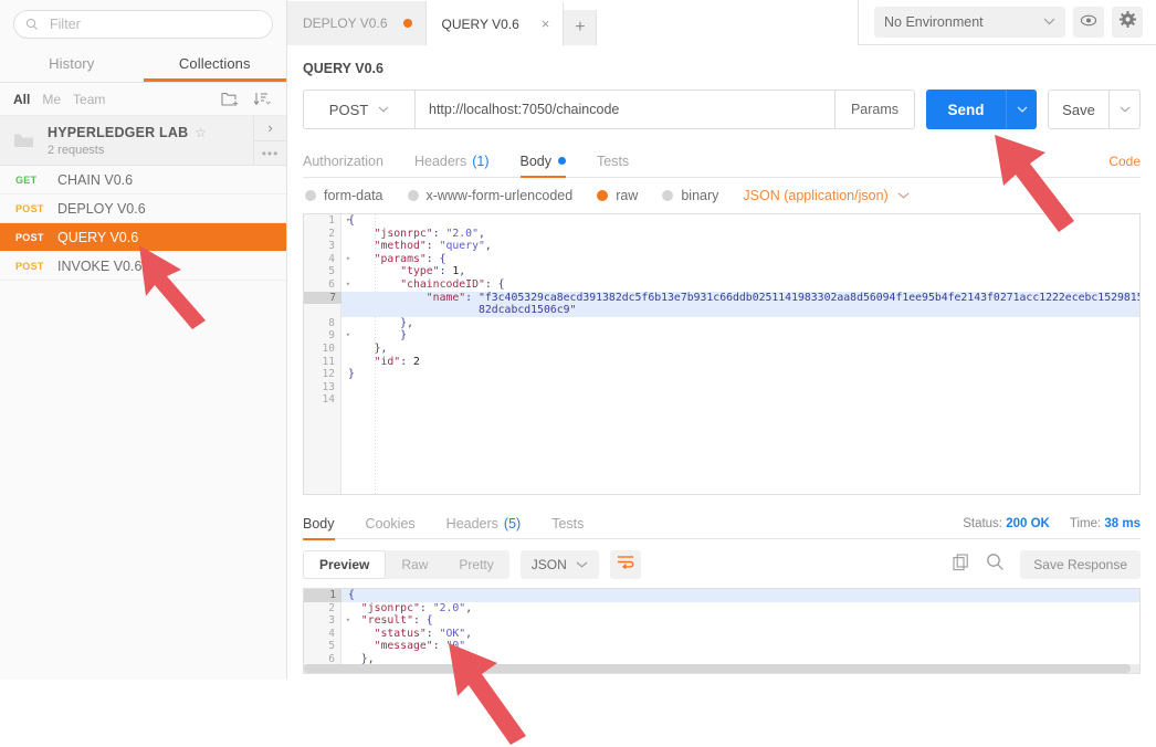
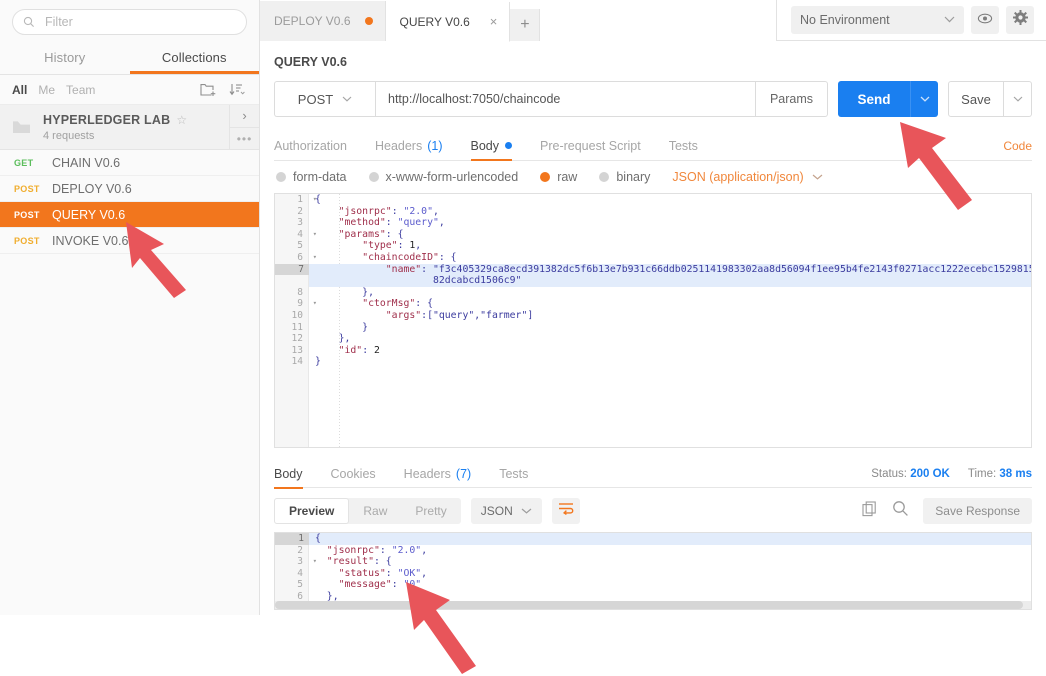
  Filter
  History
  Collections
  All
  Me
  Team
  HYPERLEDGER LAB ☆
- 2 requests
+ 4 requests
  ›
  •••
  GET
  CHAIN V0.6
  POST
  DEPLOY V0.6
  POST
  QUERY V0.6
  POST
  INVOKE V0.6
  DEPLOY V0.6
  QUERY V0.6
  ×
  +
  No Environment
  QUERY V0.6
  POST
  http://localhost:7050/chaincode
  Params
  Send
  Save
  Authorization
  Headers
  (1)
  Body
+ Pre-request Script
  Tests
  Code
  form-data
  x-www-form-urlencoded
  raw
  binary
  JSON (application/json)
  1
  ▾
  2
  3
  4
  ▾
  5
  6
  ▾
  7
  8
  9
  ▾
  10
  11
  12
  13
  14
  {
  "jsonrpc": "2.0",
  "method": "query",
  "params": {
  "type": 1,
  "chaincodeID": {
  "name": "f3c405329ca8ecd391382dc5f6b13e7b931c66ddb0251141983302aa8d56094f1ee95b4fe2143f0271acc1222ecebc152981
  82dcabcd1506c9"
  },
+ "ctorMsg": {
+ "args":["query","farmer"]
  }
  },
  "id": 2
  }
  Body
  Cookies
  Headers
- (5)
+ (7)
  Tests
  Status: 200 OK
  Time: 38 ms
  Preview
  Raw
  Pretty
  JSON
  Save Response
  1
  2
  3
  ▾
  4
  5
  6
  {
  "jsonrpc": "2.0",
  "result": {
  "status": "OK",
  "message": ""
  },
